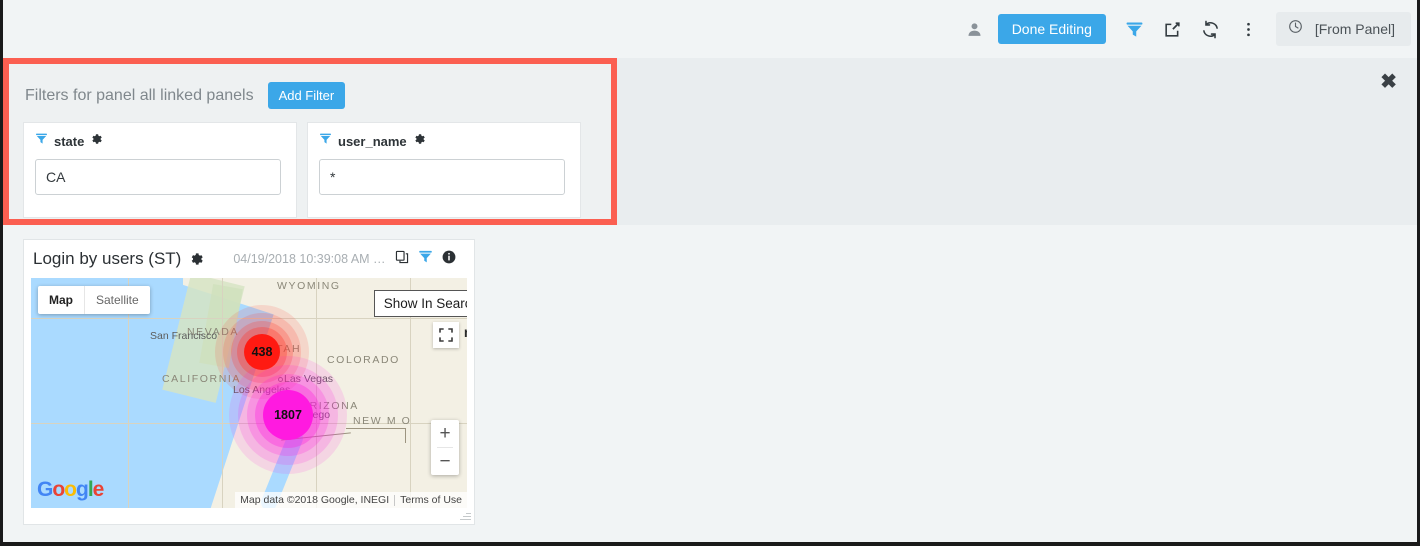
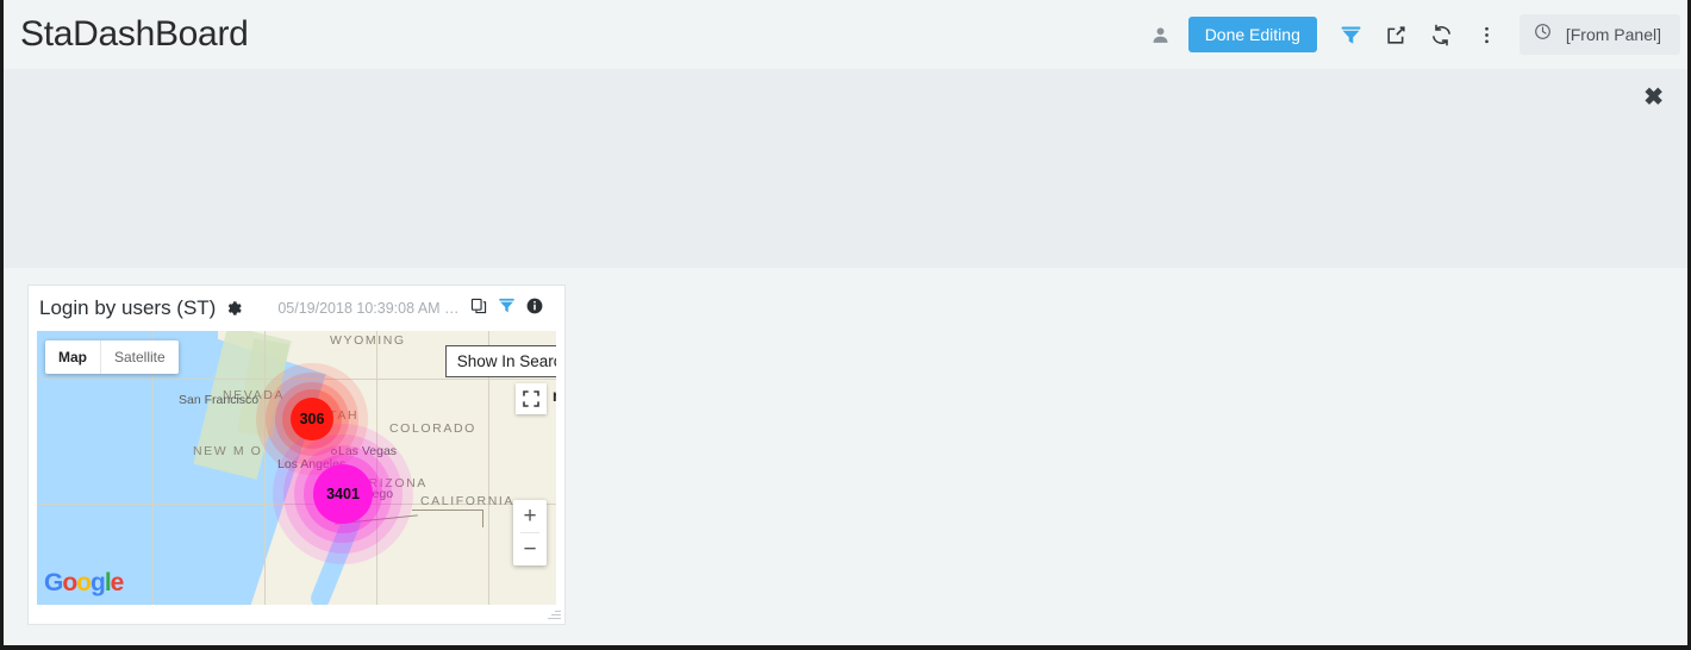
+ StaDashBoard
  Done Editing
  [From Panel]
  ✖
- Filters for panel all linked panels
- Add Filter
- state
- CA
- user_name
- *
  Login by users (ST)
- 04/19/2018 10:39:08 AM …
+ 05/19/2018 10:39:08 AM …
  WYOMING
  NEVADA
  COLORADO
- CALIFORNIA
+ NEW M O
  RIZONA
- NEW M O
+ CALIFORNIA
  San Francisco
  Las Vegas
  Los Angel
- 438
+ 306
- 1807
+ 3401
  Map
  Satellite
  Show In Sear
  +
  −
  Google
- Map data ©2018 Google, INEGI
- Terms of Use
